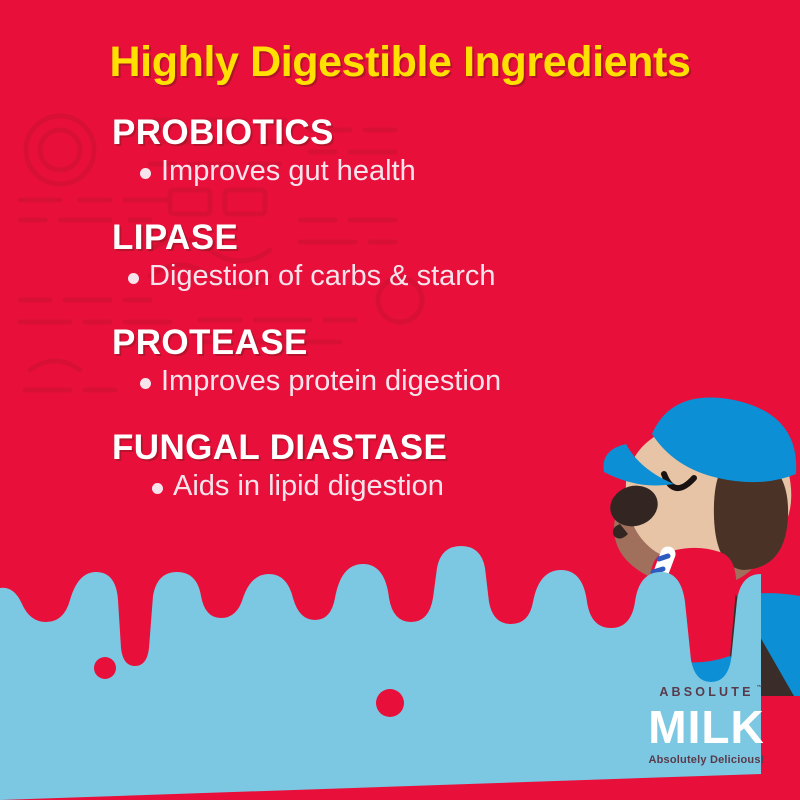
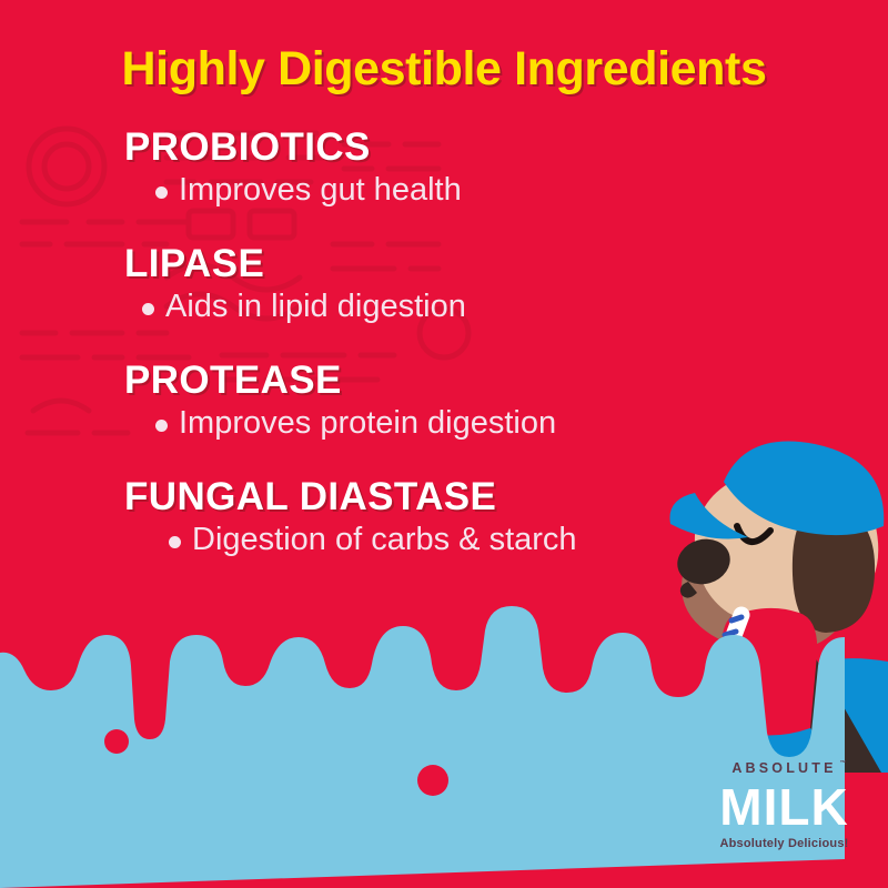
  Highly Digestible Ingredients
  PROBIOTICS
  Improves gut health
  LIPASE
- Digestion of carbs & starch
+ Aids in lipid digestion
  PROTEASE
  Improves protein digestion
  FUNGAL DIASTASE
- Aids in lipid digestion
+ Digestion of carbs & starch
  ABSOLUTE
  MILK
  Absolutely Delicious!
